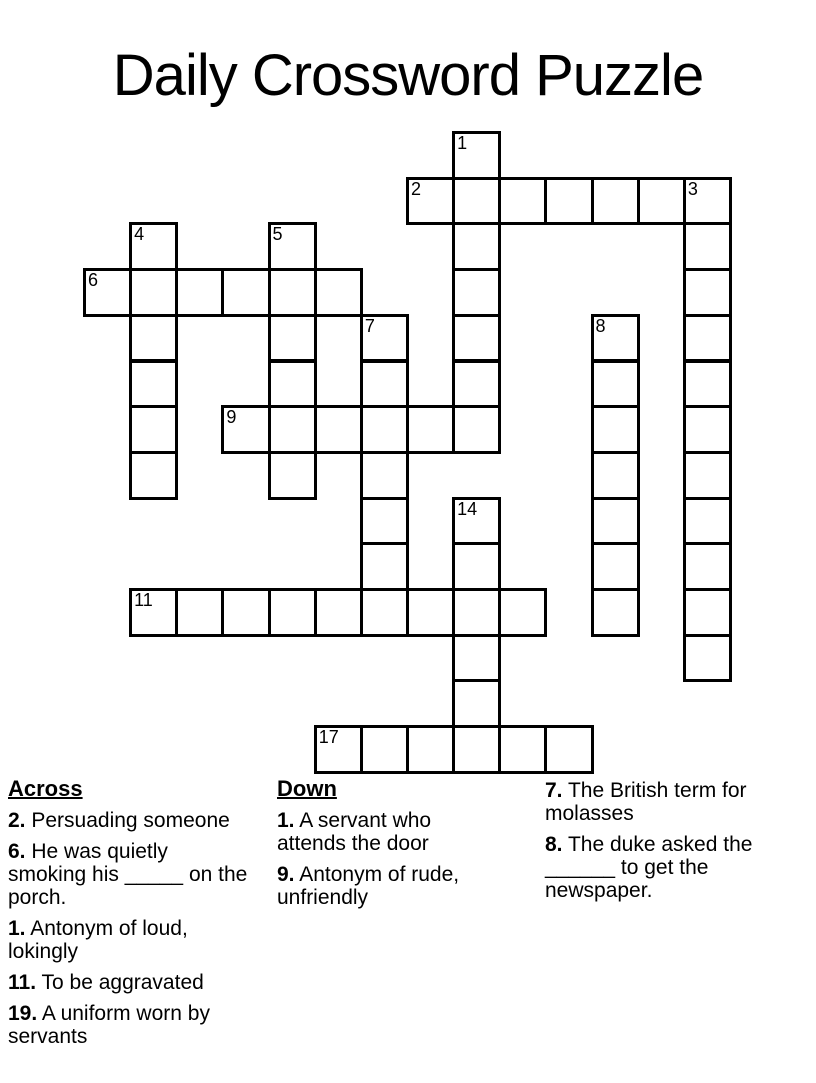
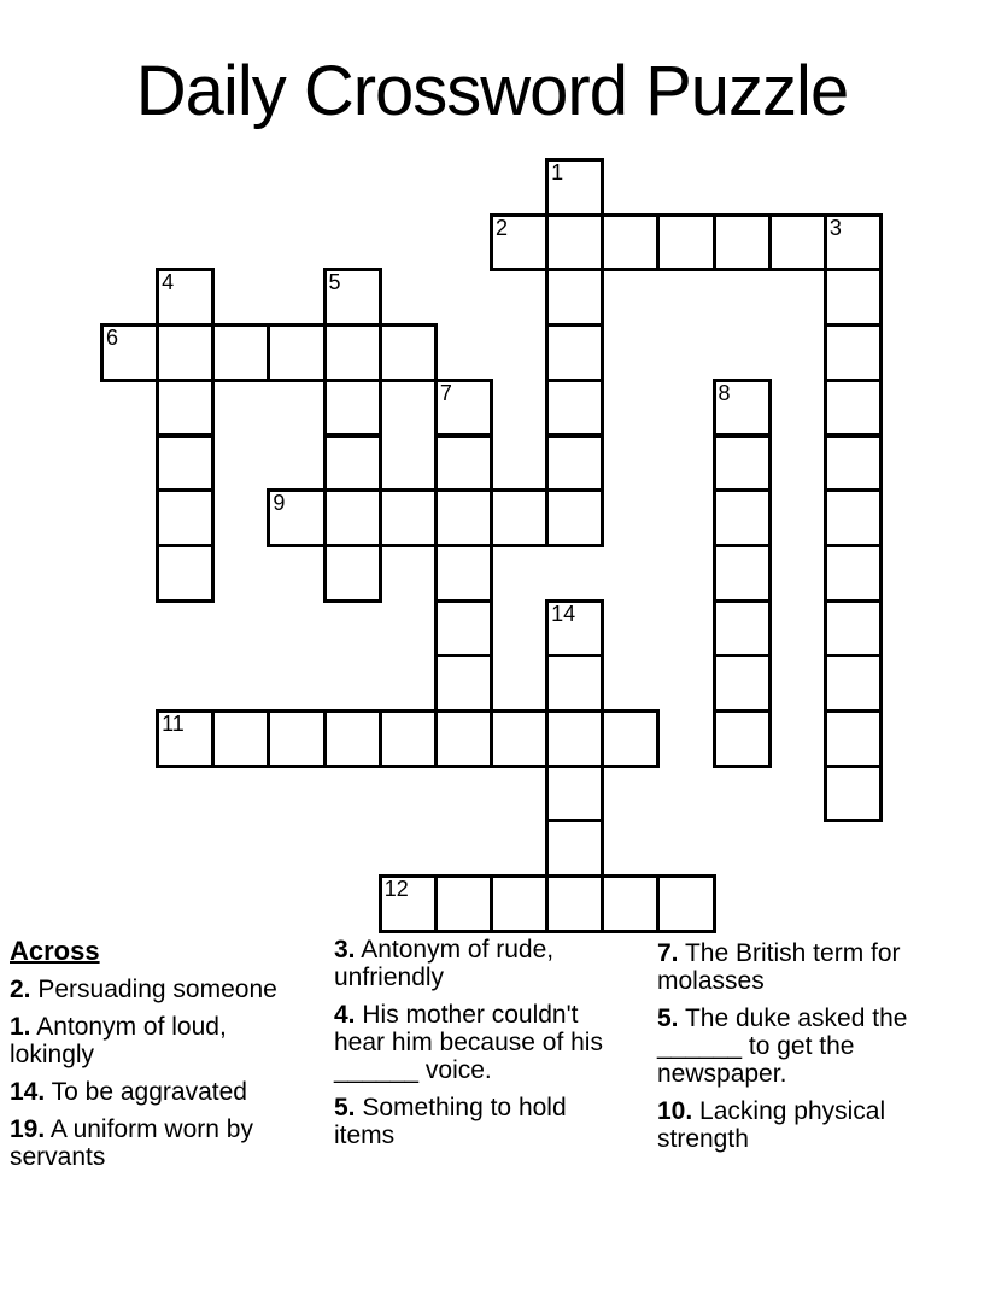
  Daily Crossword Puzzle
  1
  2
  3
  4
  5
  6
  7
  8
  9
  14
  11
- 17
+ 12
  Across
  2. Persuading someone
- 6. He was quietly
- smoking his _____ on the
- porch.
  1. Antonym of loud,
  lokingly
- 11. To be aggravated
+ 14. To be aggravated
  19. A uniform worn by
  servants
- Down
- 1. A servant who
- attends the door
- 9. Antonym of rude,
+ 3. Antonym of rude,
  unfriendly
+ 4. His mother couldn't
+ hear him because of his
+ ______ voice.
+ 5. Something to hold
+ items
  7. The British term for
  molasses
- 8. The duke asked the
+ 5. The duke asked the
  ______ to get the
  newspaper.
+ 10. Lacking physical
+ strength
